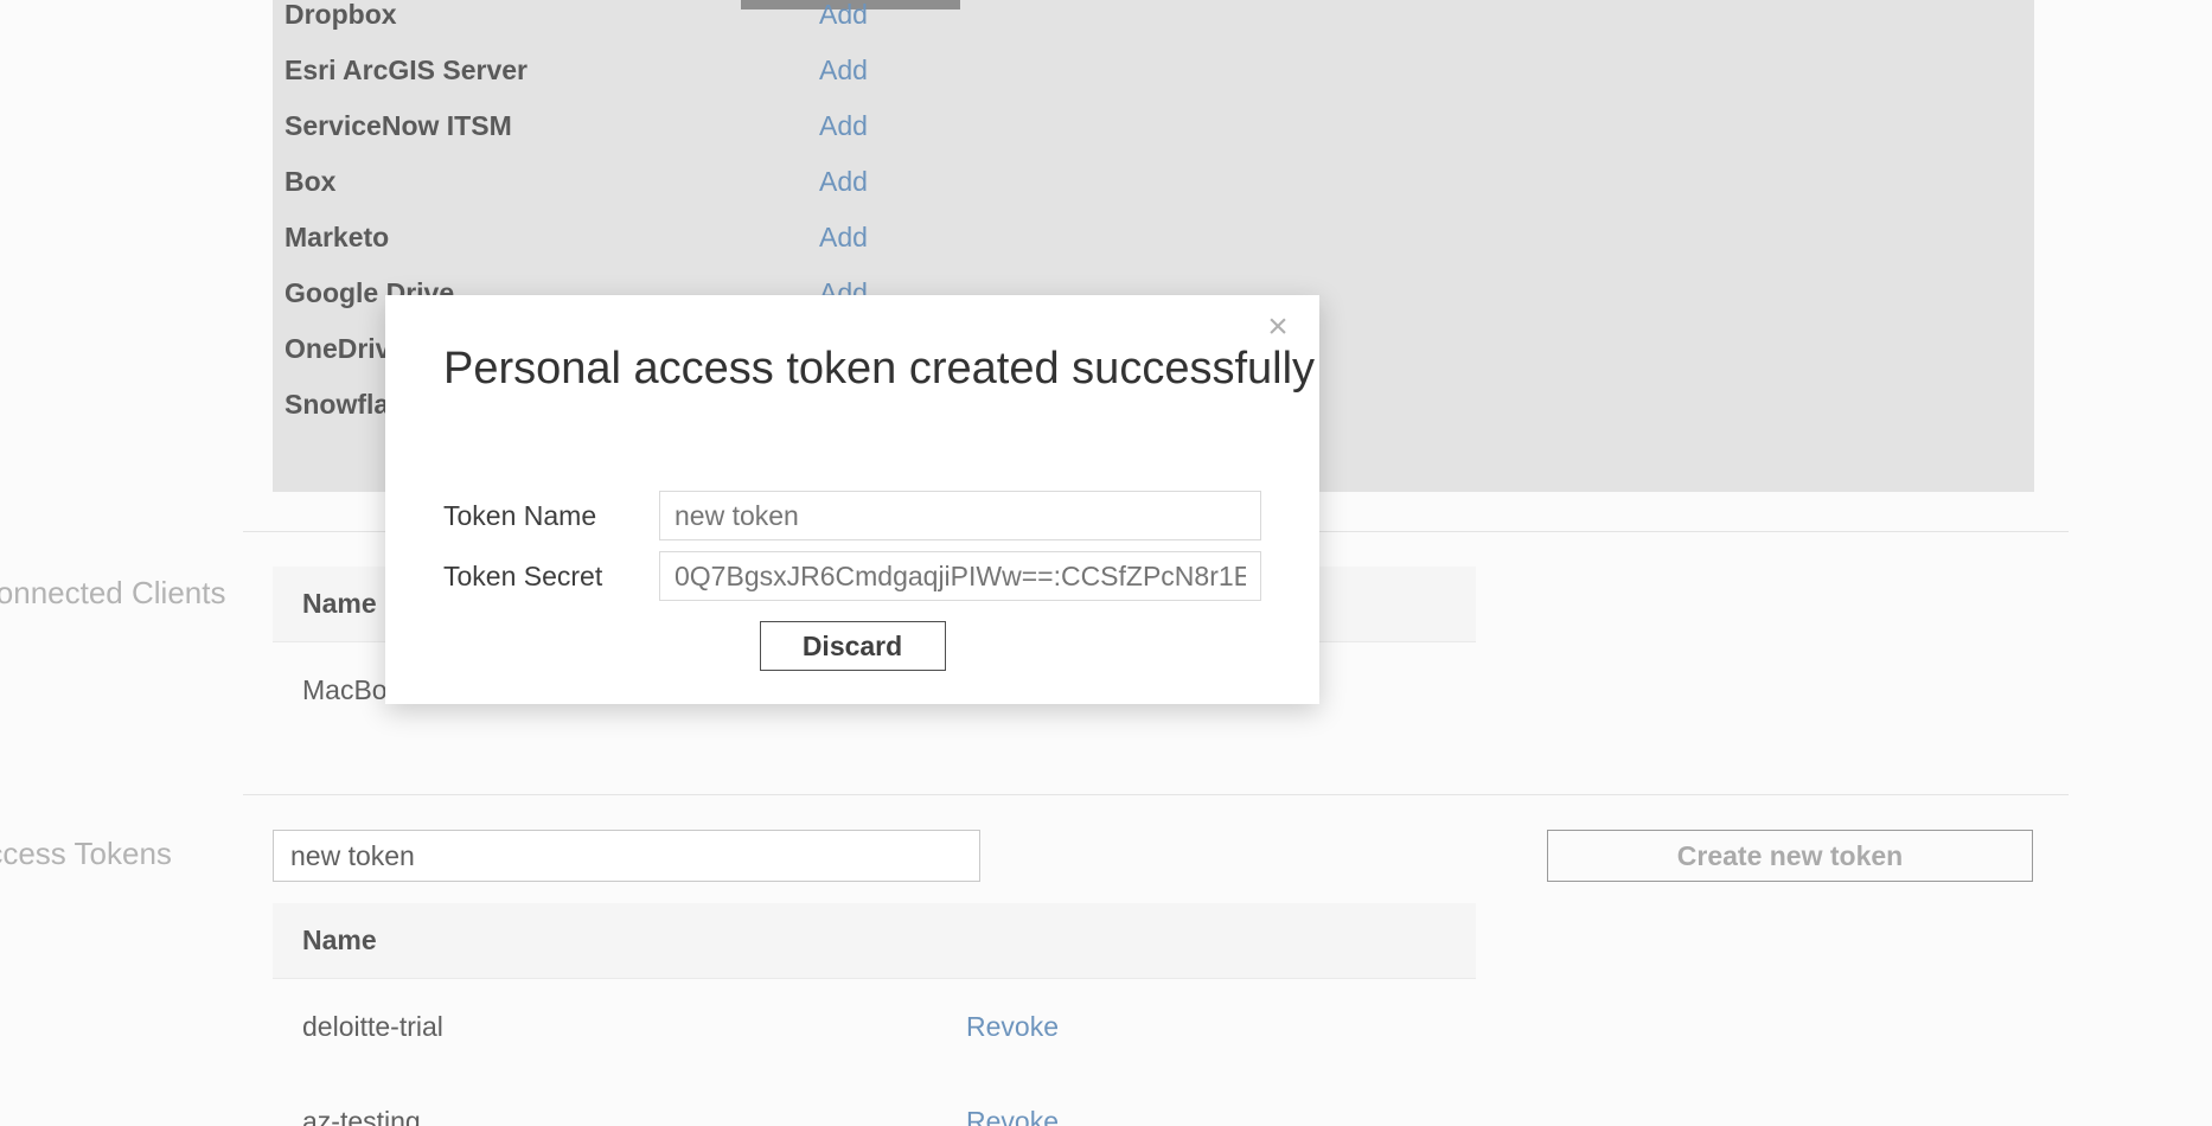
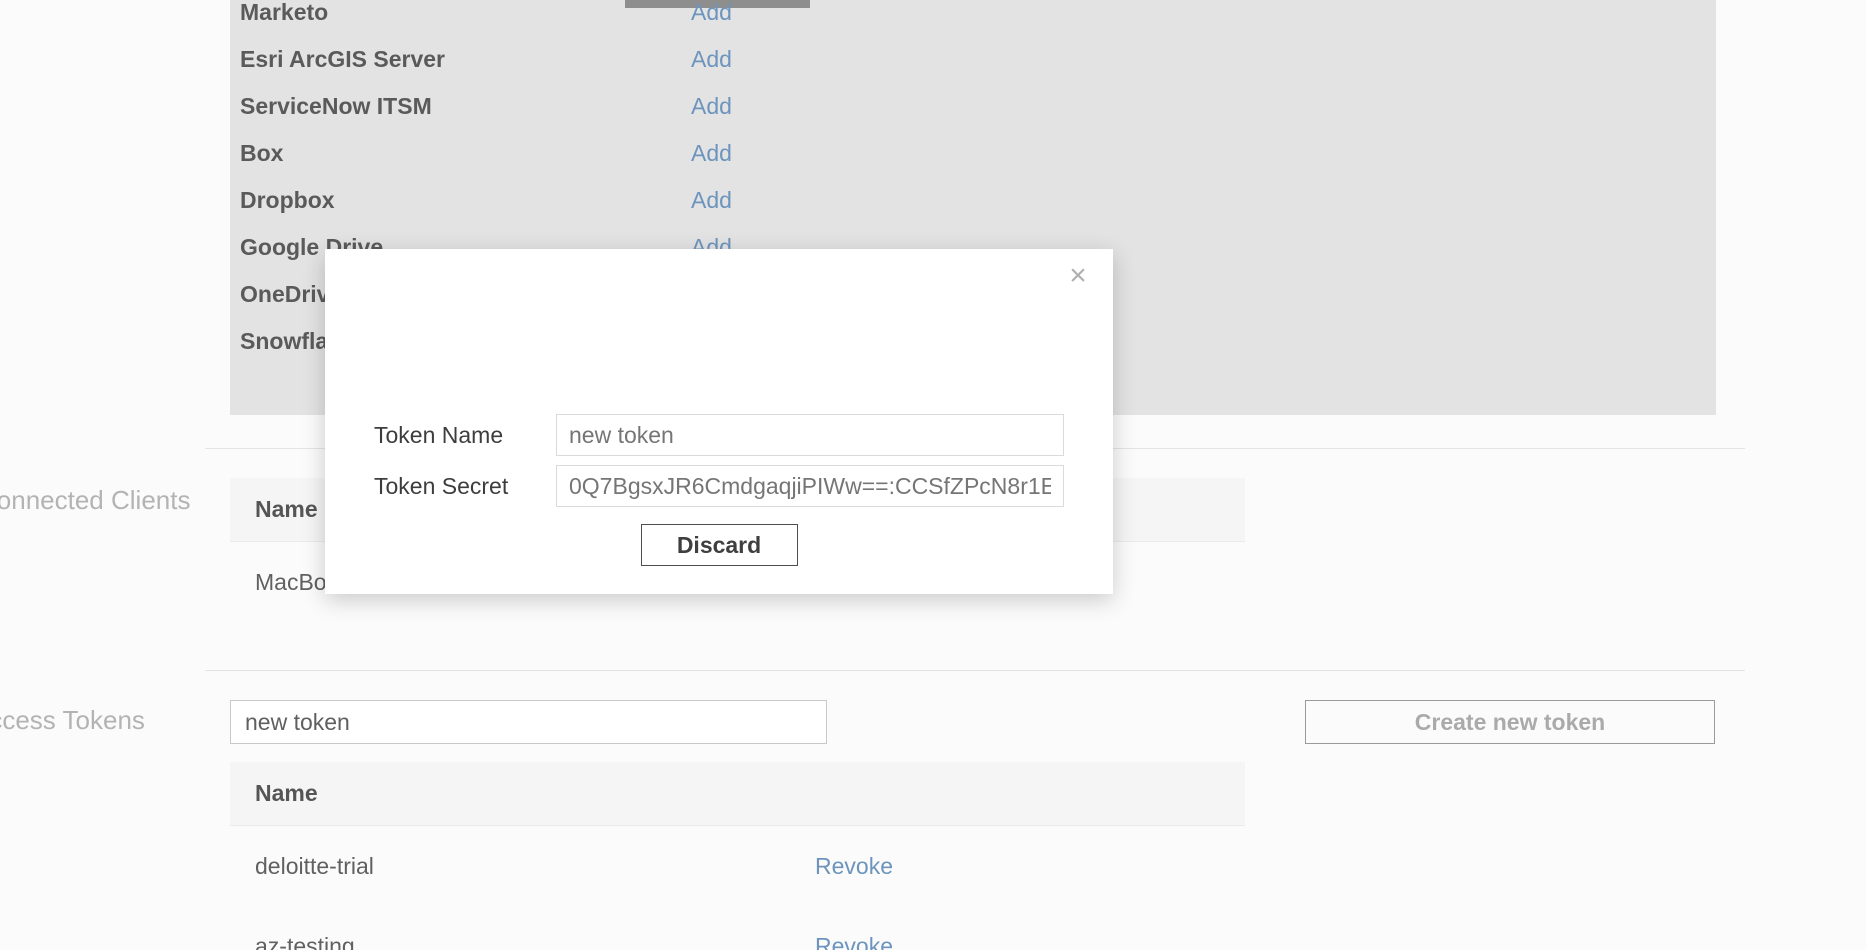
- Dropbox
+ Marketo
  Add
  Esri ArcGIS Server
  Add
  ServiceNow ITSM
  Add
  Box
  Add
- Marketo
+ Dropbox
  Add
  Google Drive
  Add
  OneDriv
  Snowfla
  onnected Clients
  Name
  cess Tokens
  new token
  Create new token
  Name
  deloitte-trial
  Revoke
  az-testing
  Revoke
  ×
- Personal access token created successfully
  Token Name
  new token
  Token Secret
  0Q7BgsxJR6CmdgaqjiPIWw==:CCSfZPcN8r1E
  Discard
